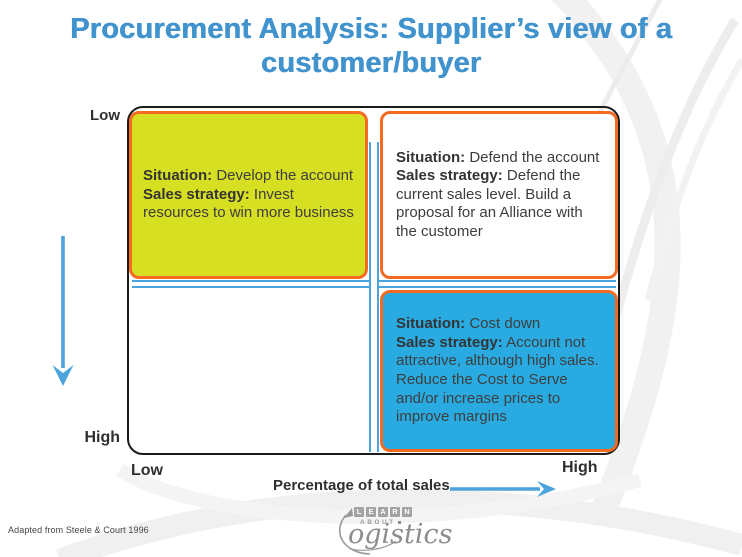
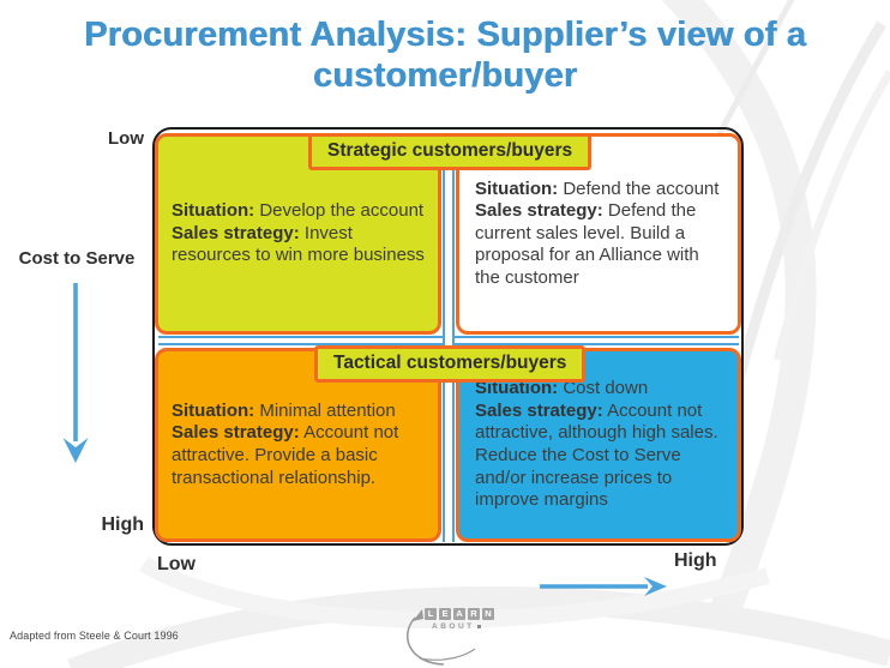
  Procurement Analysis: Supplier’s view of a customer/buyer
  Situation: Develop the account
  Sales strategy: Invest resources to win more business
  Situation: Defend the account
  Sales strategy: Defend the current sales level. Build a proposal for an Alliance with the customer
+ Situation: Minimal attention
+ Sales strategy: Account not attractive. Provide a basic transactional relationship.
  Situation: Cost down
  Sales strategy: Account not attractive, although high sales. Reduce the Cost to Serve and/or increase prices to improve margins
+ Strategic customers/buyers
+ Tactical customers/buyers
  Low
+ Cost to Serve
  High
  Low
- Percentage of total sales
  High
  Adapted from Steele & Court 1996
  L
  E
  A
  R
  N
- ogistics
